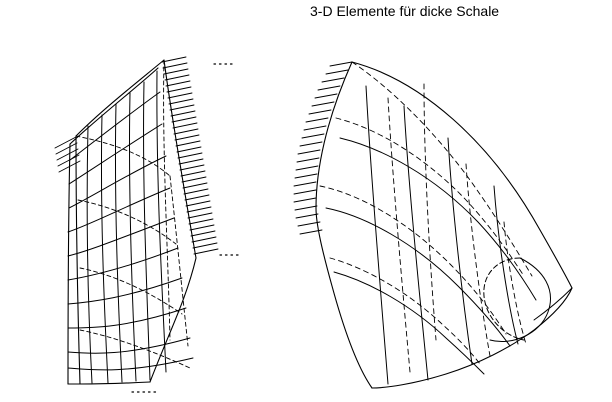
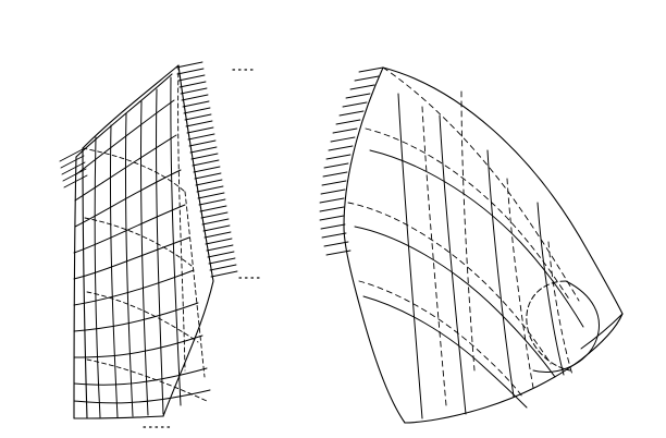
- 3-D Elemente für dicke Schale
